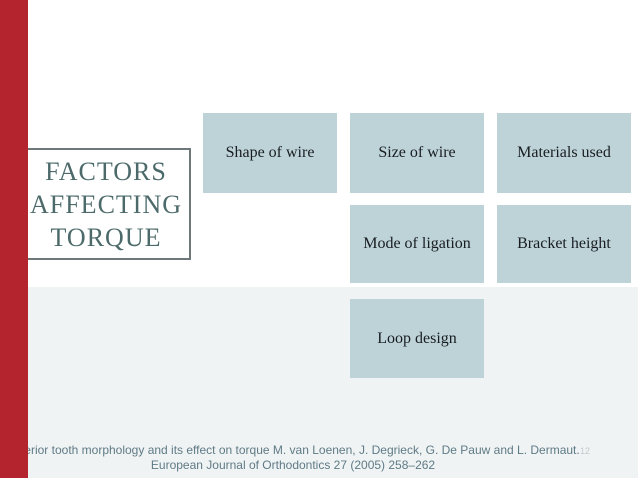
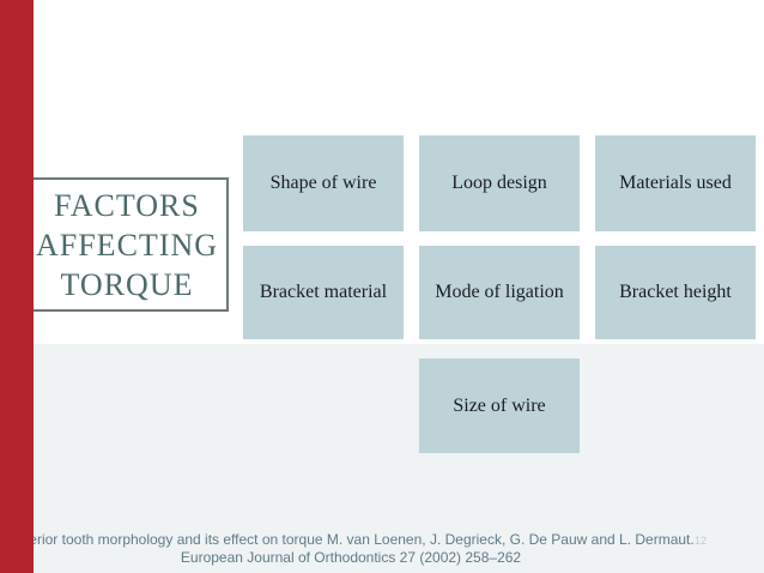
  FACTORS
  AFFECTING
  TORQUE
  Shape of wire
- Size of wire
+ Loop design
  Materials used
+ Bracket material
  Mode of ligation
  Bracket height
- Loop design
+ Size of wire
  rior tooth morphology and its effect on torque M. van Loenen, J. Degrieck, G. De Pauw and L. Dermaut.
- European Journal of Orthodontics 27 (2005) 258–262
+ European Journal of Orthodontics 27 (2002) 258–262
  12
